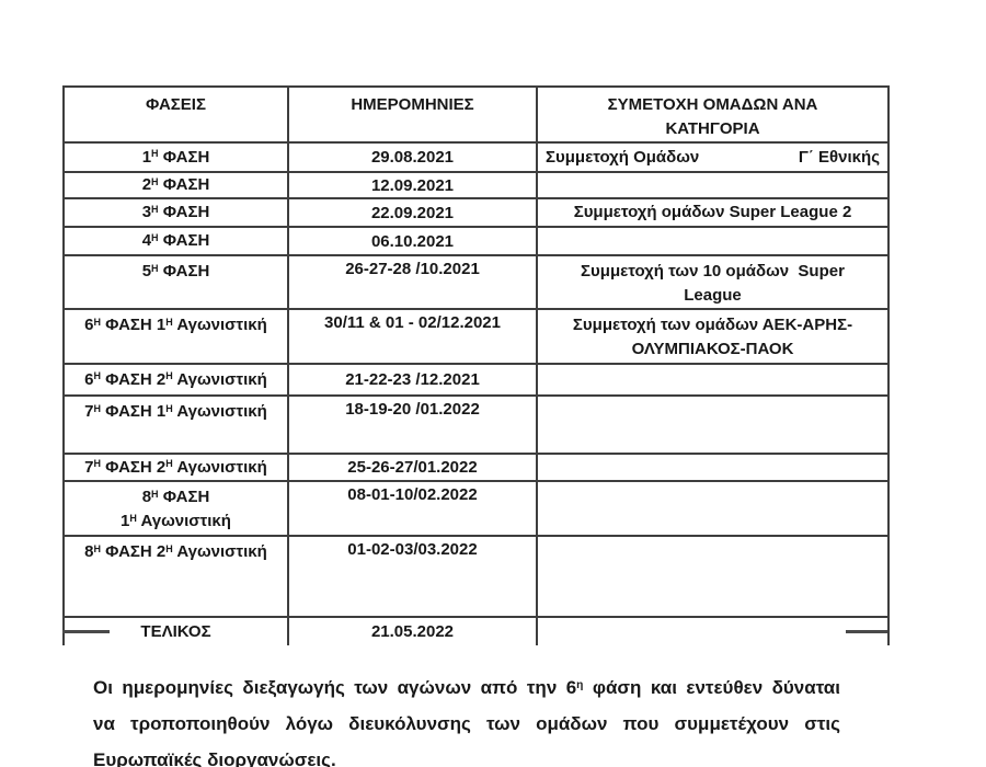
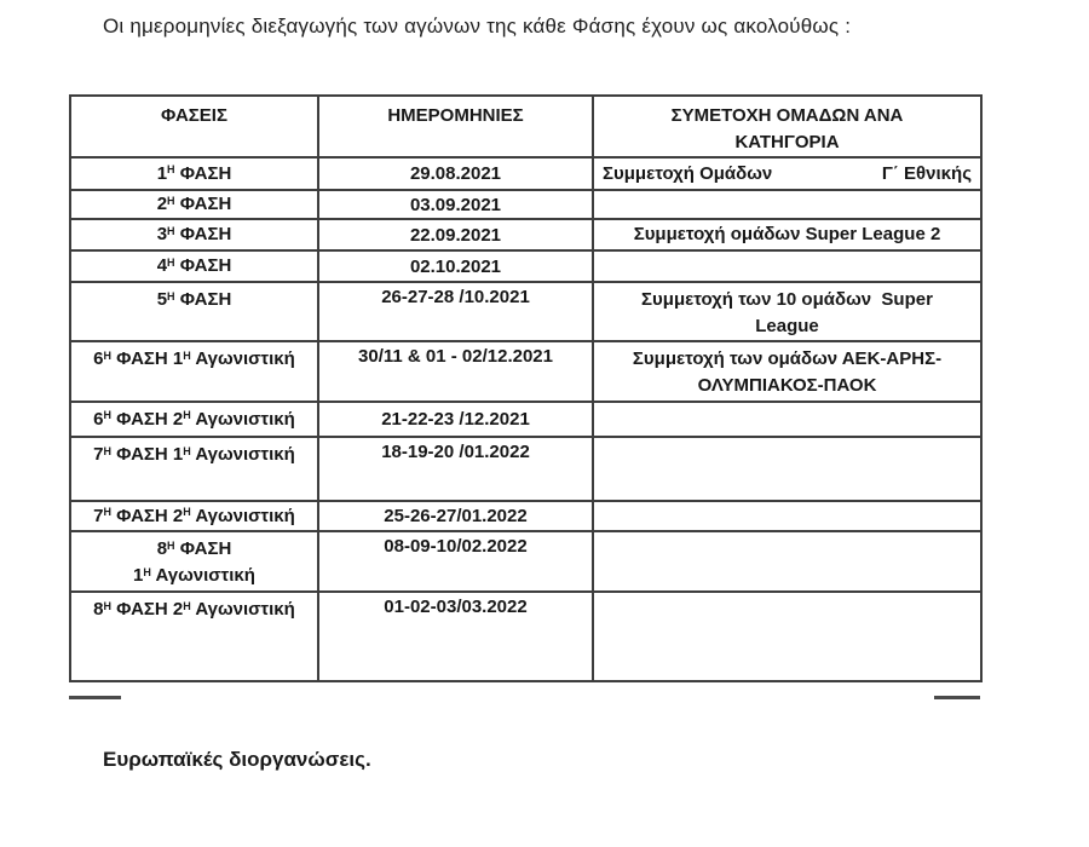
+ Οι ημερομηνίες διεξαγωγής των αγώνων της κάθε Φάσης έχουν ως ακολούθως :
  ΦΑΣΕΙΣ	ΗΜΕΡΟΜΗΝΙΕΣ	ΣΥΜΕΤΟΧΗ ΟΜΑΔΩΝ ΑΝΑΚΑΤΗΓΟΡΙΑ
  1Η ΦΑΣΗ	29.08.2021	Συμμετοχή Ομάδων Γ΄ Εθνικής
- 2Η ΦΑΣΗ	12.09.2021
+ 2Η ΦΑΣΗ	03.09.2021
  3Η ΦΑΣΗ	22.09.2021	Συμμετοχή ομάδων Super League 2
- 4Η ΦΑΣΗ	06.10.2021
+ 4Η ΦΑΣΗ	02.10.2021
  5Η ΦΑΣΗ	26-27-28 /10.2021	Συμμετοχή των 10 ομάδων SuperLeague
  6Η ΦΑΣΗ 1Η Αγωνιστική	30/11 & 01 - 02/12.2021	Συμμετοχή των ομάδων ΑΕΚ-ΑΡΗΣ-ΟΛΥΜΠΙΑΚΟΣ-ΠΑΟΚ
  6Η ΦΑΣΗ 2Η Αγωνιστική	21-22-23 /12.2021
  7Η ΦΑΣΗ 1Η Αγωνιστική	18-19-20 /01.2022
  7Η ΦΑΣΗ 2Η Αγωνιστική	25-26-27/01.2022
- 8Η ΦΑΣΗ1Η Αγωνιστική	08-01-10/02.2022
+ 8Η ΦΑΣΗ1Η Αγωνιστική	08-09-10/02.2022
  8Η ΦΑΣΗ 2Η Αγωνιστική	01-02-03/03.2022
- ΤΕΛΙΚΟΣ	21.05.2022
- Οι ημερομηνίες διεξαγωγής των αγώνων από την 6η φάση και εντεύθεν δύναται
- να τροποποιηθούν λόγω διευκόλυνσης των ομάδων που συμμετέχουν στις
  Ευρωπαϊκές διοργανώσεις.
